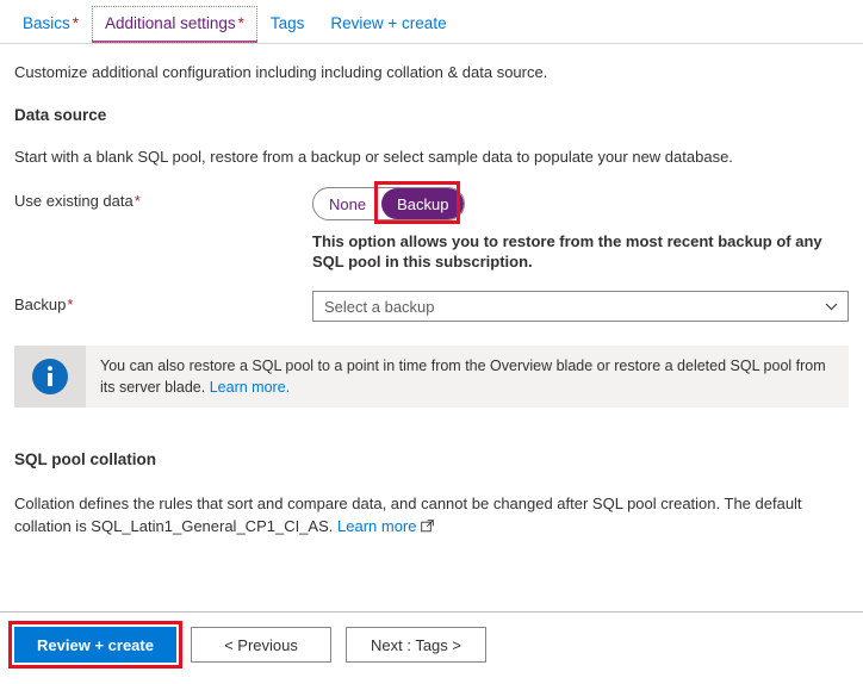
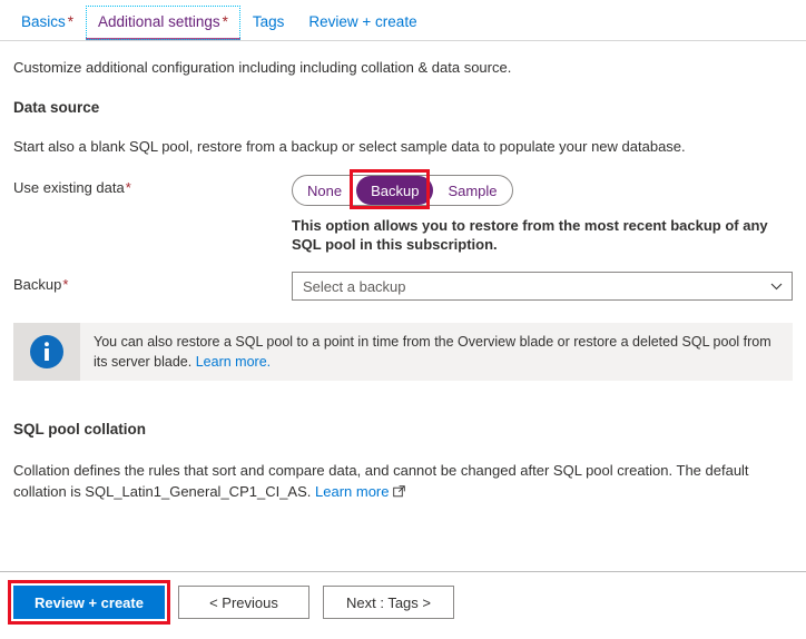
  Basics *
  Additional settings *
  Tags
  Review + create
  Customize additional configuration including including collation & data source.
  Data source
- Start with a blank SQL pool, restore from a backup or select sample data to populate your new database.
+ Start also a blank SQL pool, restore from a backup or select sample data to populate your new database.
  Use existing data*
  None
  Backup
+ Sample
  This option allows you to restore from the most recent backup of any SQL pool in this subscription.
  Backup*
  Select a backup
  You can also restore a SQL pool to a point in time from the Overview blade or restore a deleted SQL pool from its server blade. Learn more.
  SQL pool collation
  Collation defines the rules that sort and compare data, and cannot be changed after SQL pool creation. The default collation is SQL_Latin1_General_CP1_CI_AS. Learn more
  Review + create
  < Previous
  Next : Tags >
